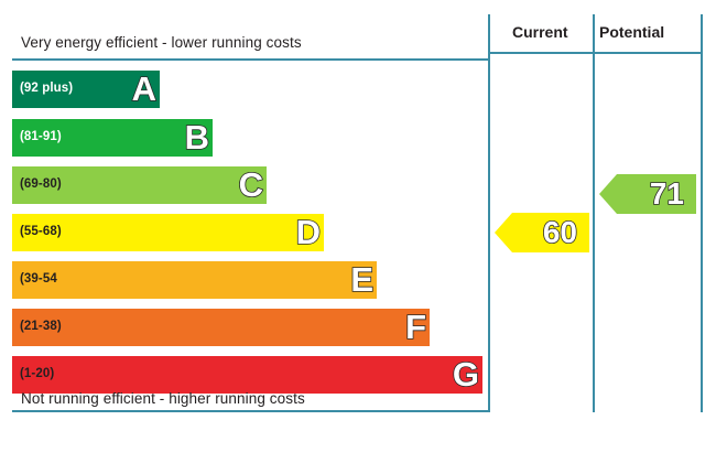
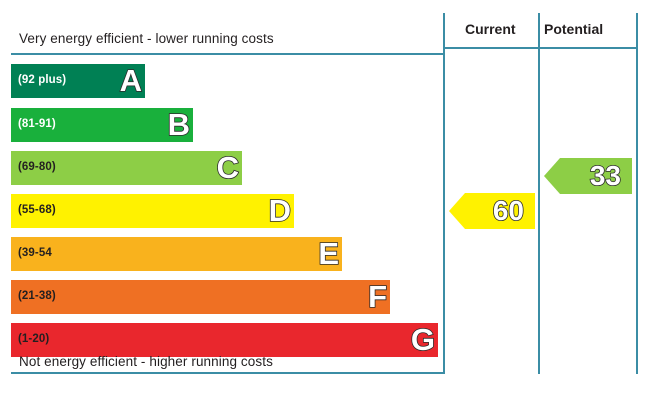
  Very energy efficient - lower running costs
  (92 plus)
  A
  (81-91)
  B
  (69-80)
  C
  (55-68)
  D
  (39-54
  E
  (21-38)
  F
  (1-20)
  G
- Not running efficient - higher running costs
+ Not energy efficient - higher running costs
  Current
  Potential
  60
- 71
+ 33
